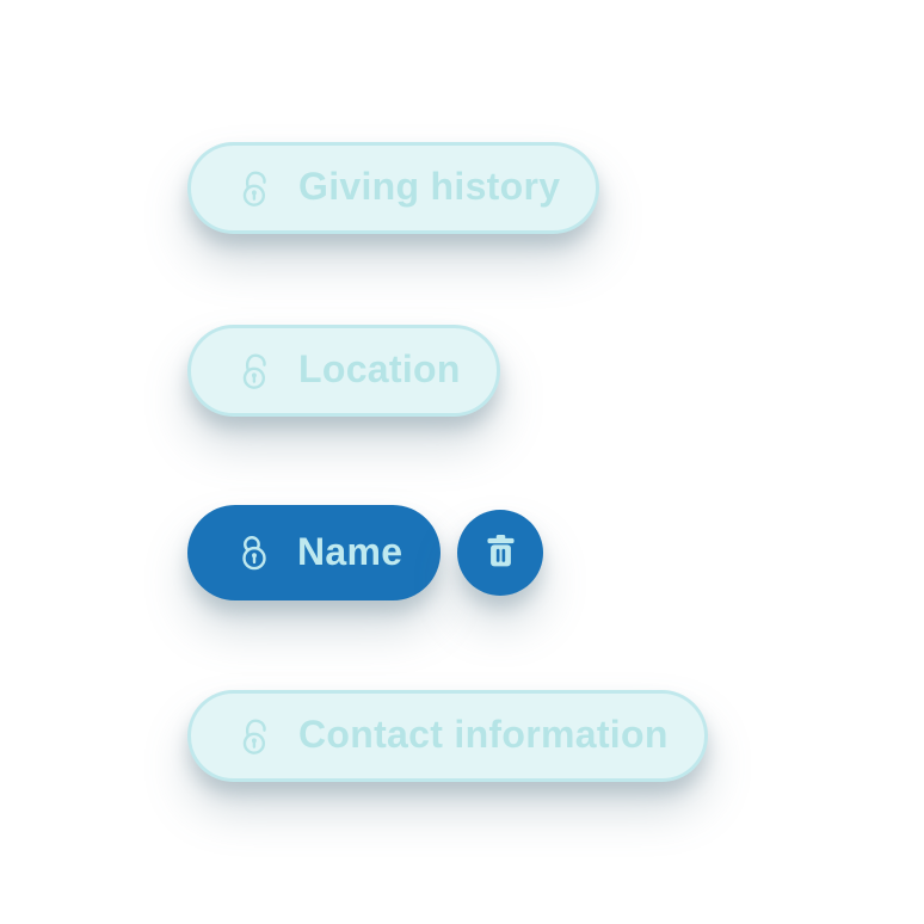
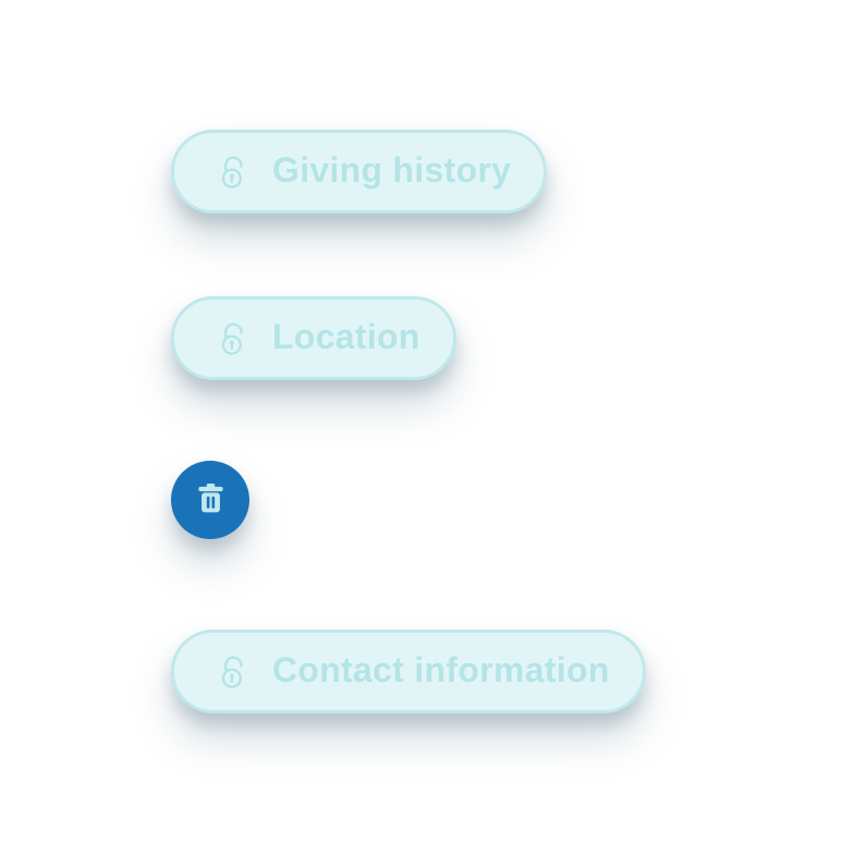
  Giving history
  Location
- Name
  Contact information
